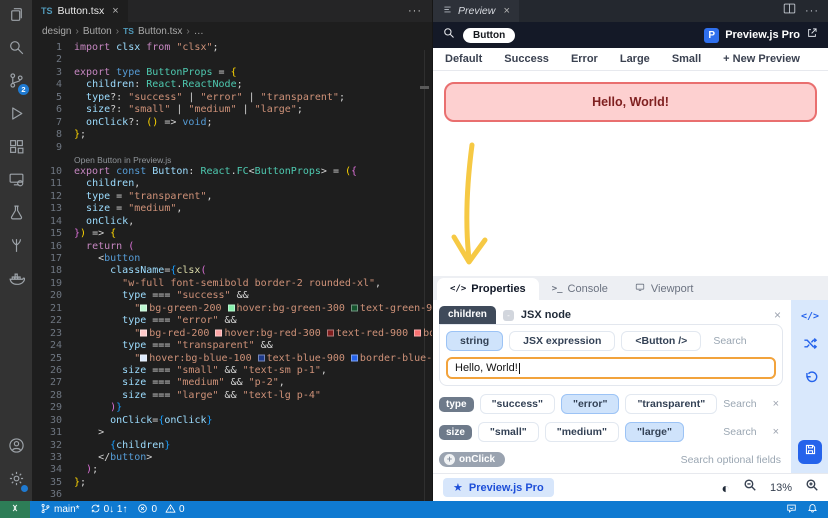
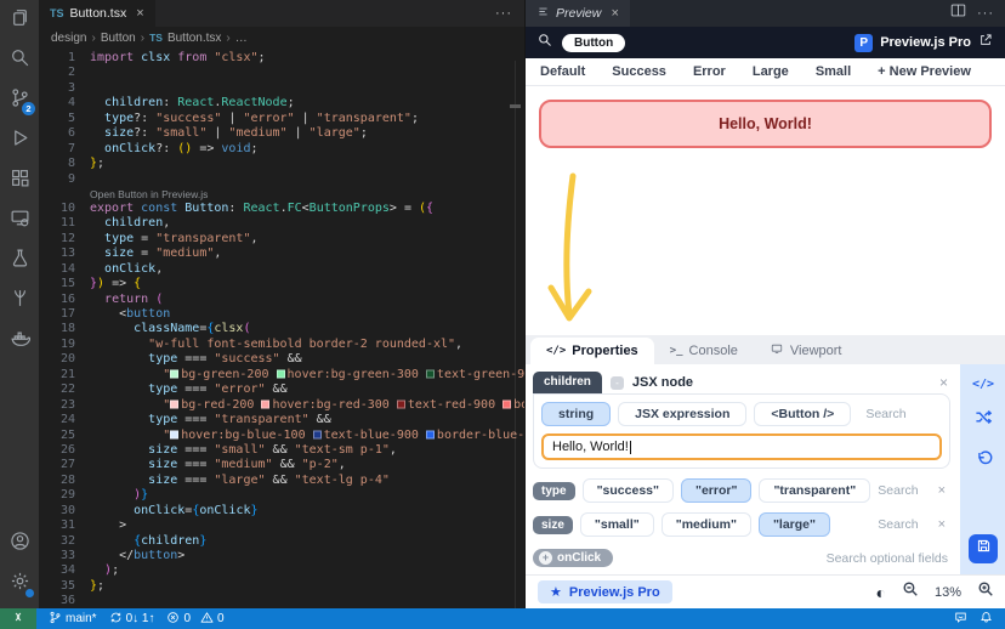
  2
  TS
  Button.tsx
  ×
  ···
  design
  ›
  Button
  ›
  TS
  Button.tsx
  ›
  …
  1
  import clsx from "clsx";
  2
  3
- export type ButtonProps = {
  4
  children: React.ReactNode;
  5
  type?: "success" | "error" | "transparent";
  6
  size?: "small" | "medium" | "large";
  7
  onClick?: () => void;
  8
  };
  9
  Open Button in Preview.js
  10
  export const Button: React.FC<ButtonProps> = ({
  11
  children,
  12
  type = "transparent",
  13
  size = "medium",
  14
  onClick,
  15
  }) => {
  16
  return (
  17
  <button
  18
  className={clsx(
  19
  "w-full font-semibold border-2 rounded-xl",
  20
  type === "success" &&
  21
  22
  type === "error" &&
  23
  " bg-red-200 hover:bg-red-300 text-red-900 b
  24
  type === "transparent" &&
  25
  " hover:bg-blue-100 text-blue-900 border-blue-
  26
  size === "small" && "text-sm p-1",
  27
  size === "medium" && "p-2",
  28
  size === "large" && "text-lg p-4"
  29
  )}
  30
  onClick={onClick}
  31
  >
  32
  {children}
  33
  </button>
  34
  );
  35
  };
  36
  Preview
  ×
  ···
  Button
  P
  Preview.js Pro
  Default
  Success
  Error
  Large
  Small
  + New Preview
  Hello, World!
  </>
  Properties
  >_
  Console
  Viewport
  children
  -
  JSX node
  ×
  string
  JSX expression
  <Button />
  Search
  Hello, World!
  type
  "success"
  "error"
  "transparent"
  Search
  ×
  size
  "small"
  "medium"
  "large"
  Search
  ×
  +
  onClick
  Search optional fields
  </>
  ★
  Preview.js Pro
  ◐
  13%
  main*
  0↓ 1↑
  0
  0
